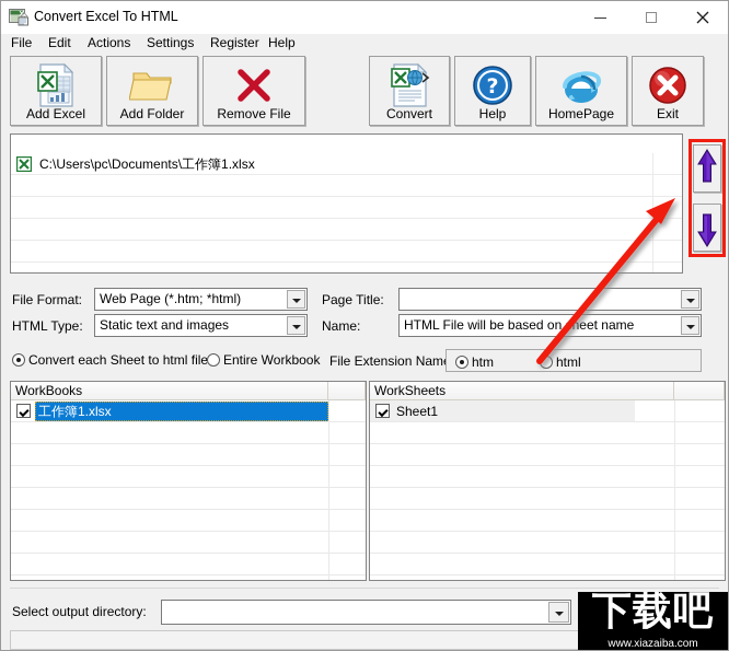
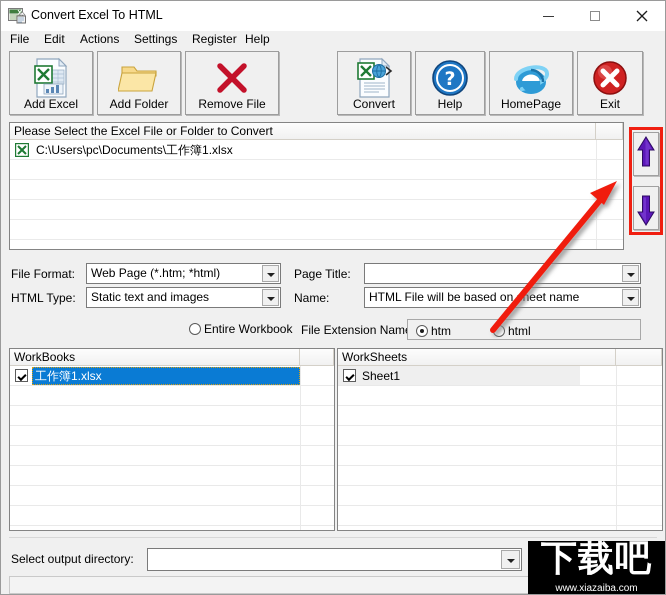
  Convert Excel To HTML
  File
  Edit
  Actions
  Settings
  Register
  Help
  Add Excel
  Add Folder
  Remove File
  Convert
  ?
  Help
  HomePage
  Exit
+ Please Select the Excel File or Folder to Convert
  C:\Users\pc\Documents\工作簿1.xlsx
  File Format:
  Web Page (*.htm; *html)
  HTML Type:
  Static text and images
  Page Title:
  Name:
  HTML File will be based onheet name
- Convert each Sheet to html file
  Entire Workbook
  File Extension Nam
  htm
  html
  WorkBooks
  工作簿1.xlsx
  WorkSheets
  Sheet1
  Select output directory:
  下载吧
  www.xiazaiba.com
